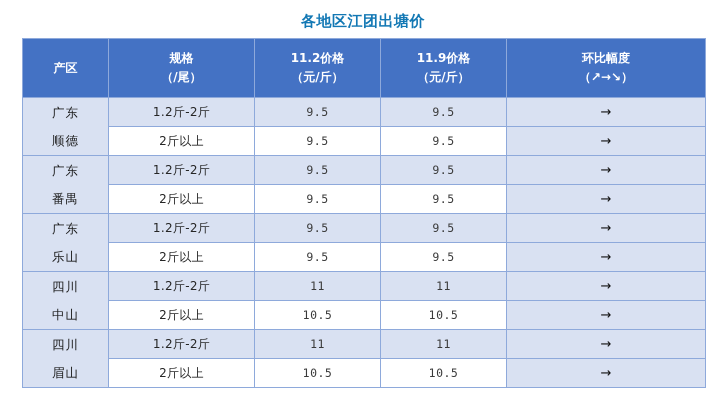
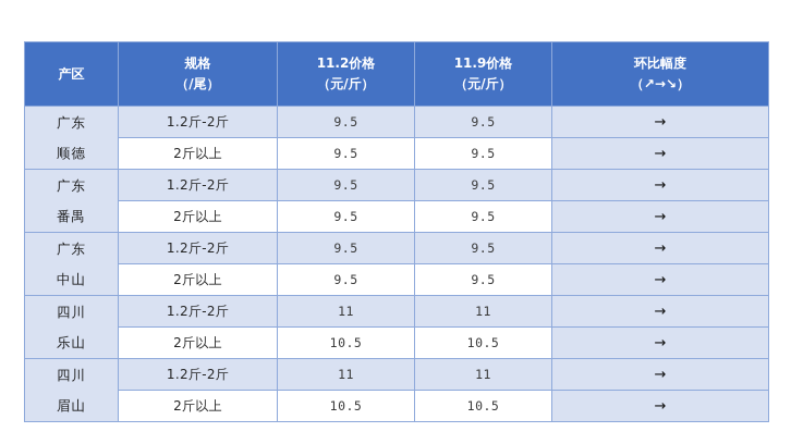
- 各地区江团出塘价
  产区	规格 （/尾）	11.2价格 （元/斤）	11.9价格 （元/斤）	环比幅度 （↗→↘）
  广东 顺德	1.2斤-2斤	9.5	9.5	→
  2斤以上	9.5	9.5	→
  广东 番禺	1.2斤-2斤	9.5	9.5	→
  2斤以上	9.5	9.5	→
- 广东 乐山	1.2斤-2斤	9.5	9.5	→
+ 广东 中山	1.2斤-2斤	9.5	9.5	→
  2斤以上	9.5	9.5	→
- 四川 中山	1.2斤-2斤	11	11	→
+ 四川 乐山	1.2斤-2斤	11	11	→
  2斤以上	10.5	10.5	→
  四川 眉山	1.2斤-2斤	11	11	→
  2斤以上	10.5	10.5	→
